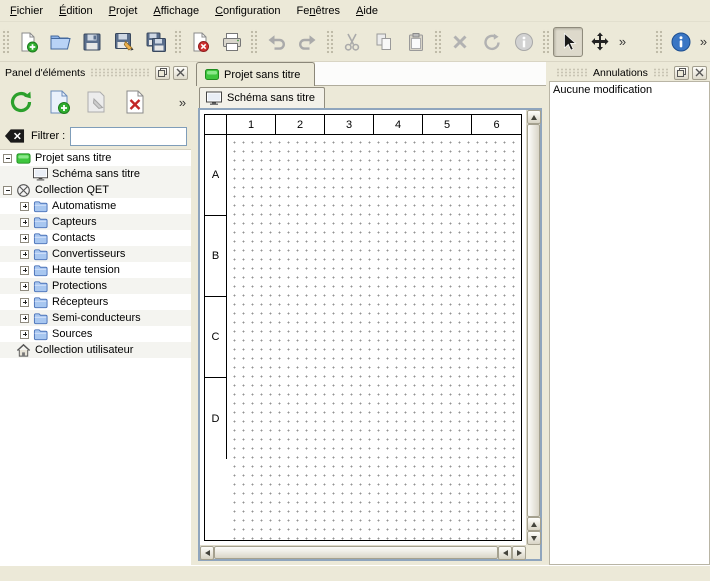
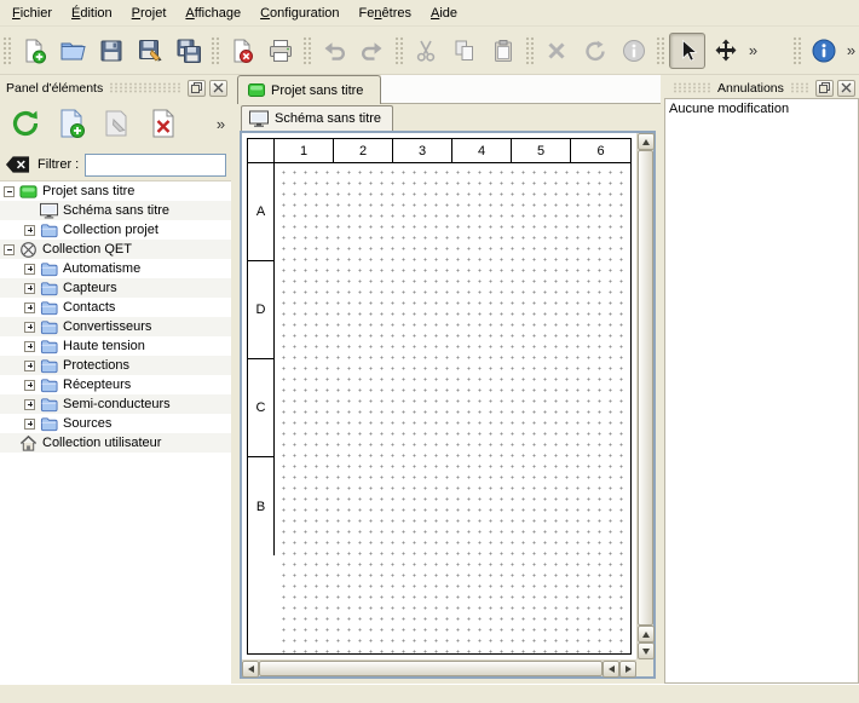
  F
  ichier
  É
  dition
  P
  rojet
  A
  ffichage
  C
  onfiguration
  Fe
  n
  êtres
  A
  ide
  Panel d'éléments
  Filtrer :
  Projet sans titre
  Schéma sans titre
+ Collection projet
  Collection QET
  Automatisme
  Capteurs
  Contacts
  Convertisseurs
  Haute tension
  Protections
  Récepteurs
  Semi-conducteurs
  Sources
  Collection utilisateur
  Projet sans titre
  Schéma sans titre
  1
  2
  3
  4
  5
  6
  A
- B
+ D
  C
- D
+ B
  Annulations
  Aucune modification
